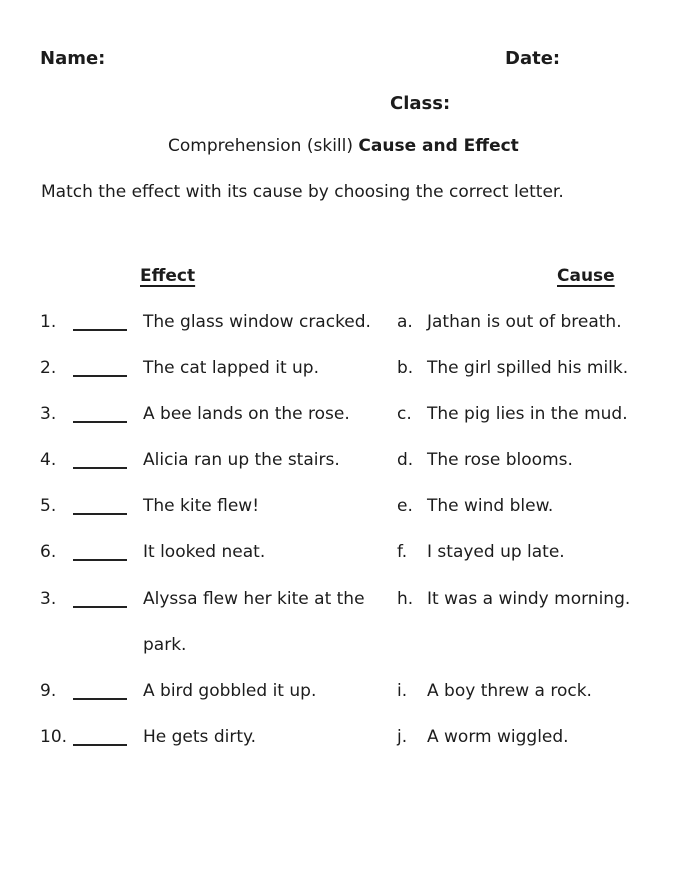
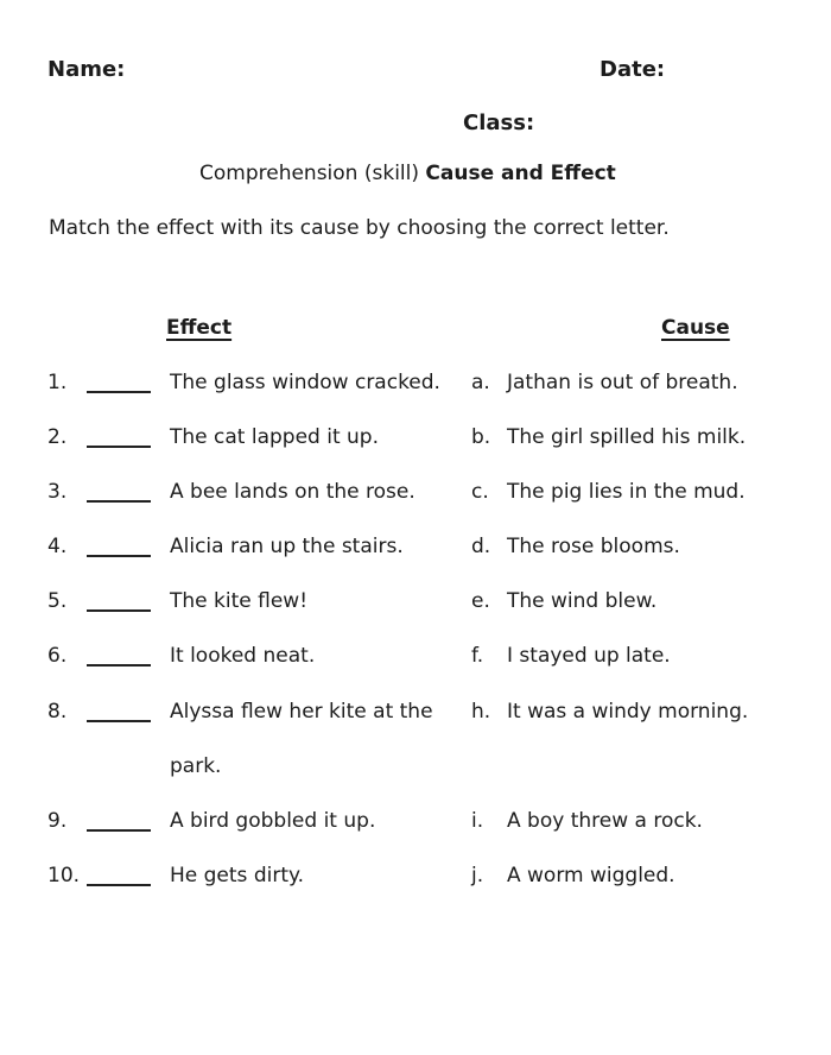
  Name:
  Date:
  Class:
  Comprehension (skill) Cause and Effect
  Match the effect with its cause by choosing the correct letter.
  Effect
  Cause
  1. The glass window cracked. a. Jathan is out of breath.
  2. The cat lapped it up. b. The girl spilled his milk.
  3. A bee lands on the rose. c. The pig lies in the mud.
  4. Alicia ran up the stairs. d. The rose blooms.
  5. The kite flew! e. The wind blew.
  6. It looked neat. f. I stayed up late.
- 3. Alyssa flew her kite at the park.h. It was a windy morning.
+ 8. Alyssa flew her kite at the park.h. It was a windy morning.
  9. A bird gobbled it up. i. A boy threw a rock.
  10. He gets dirty. j. A worm wiggled.
